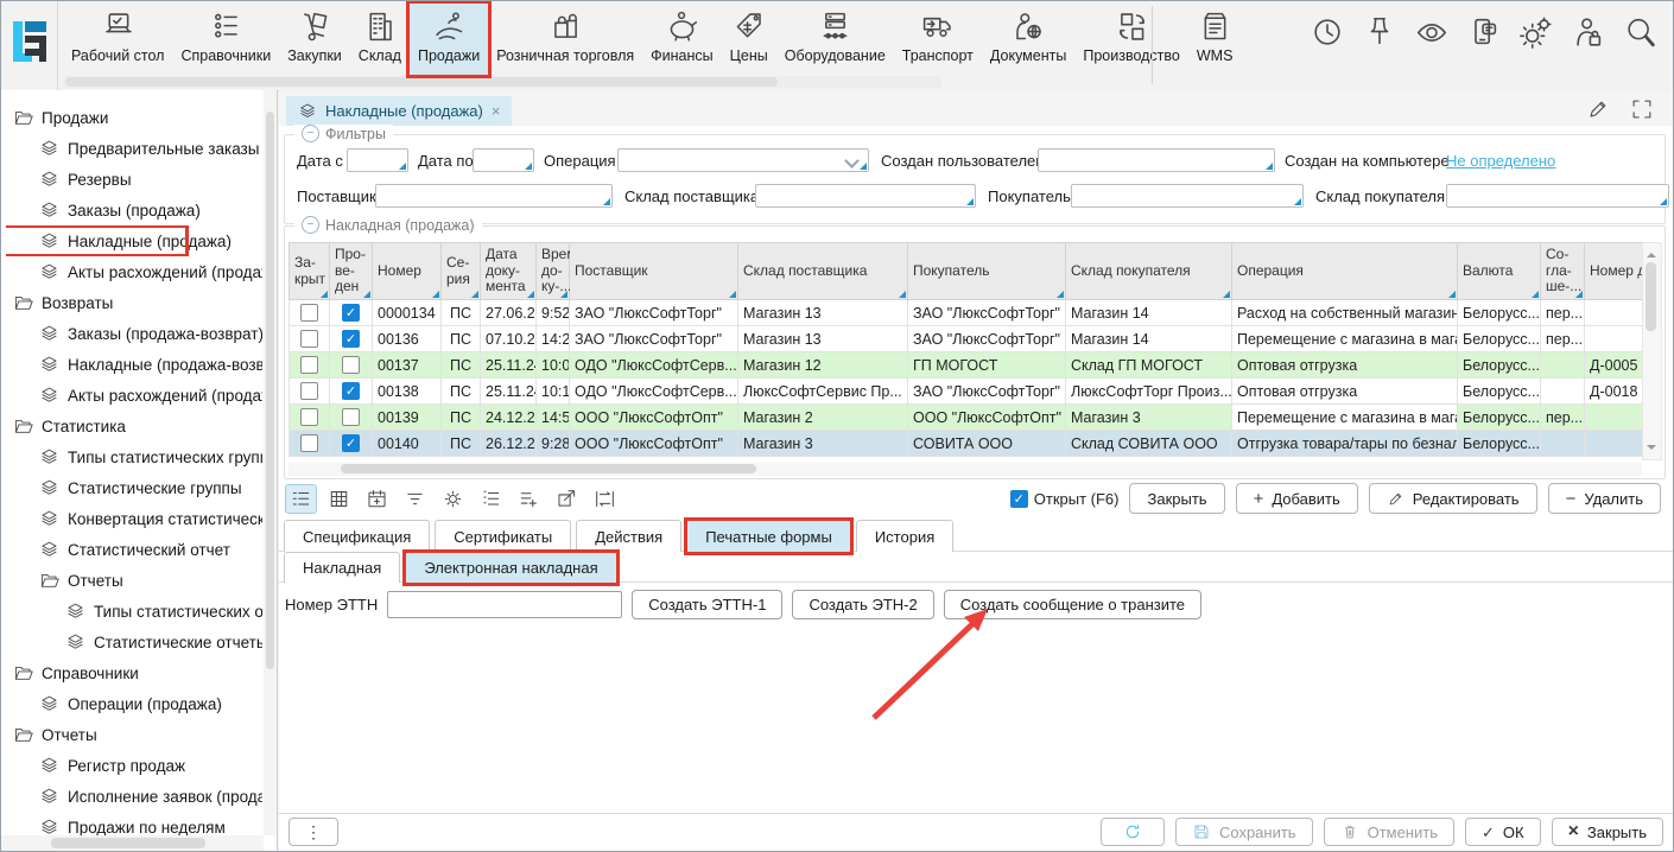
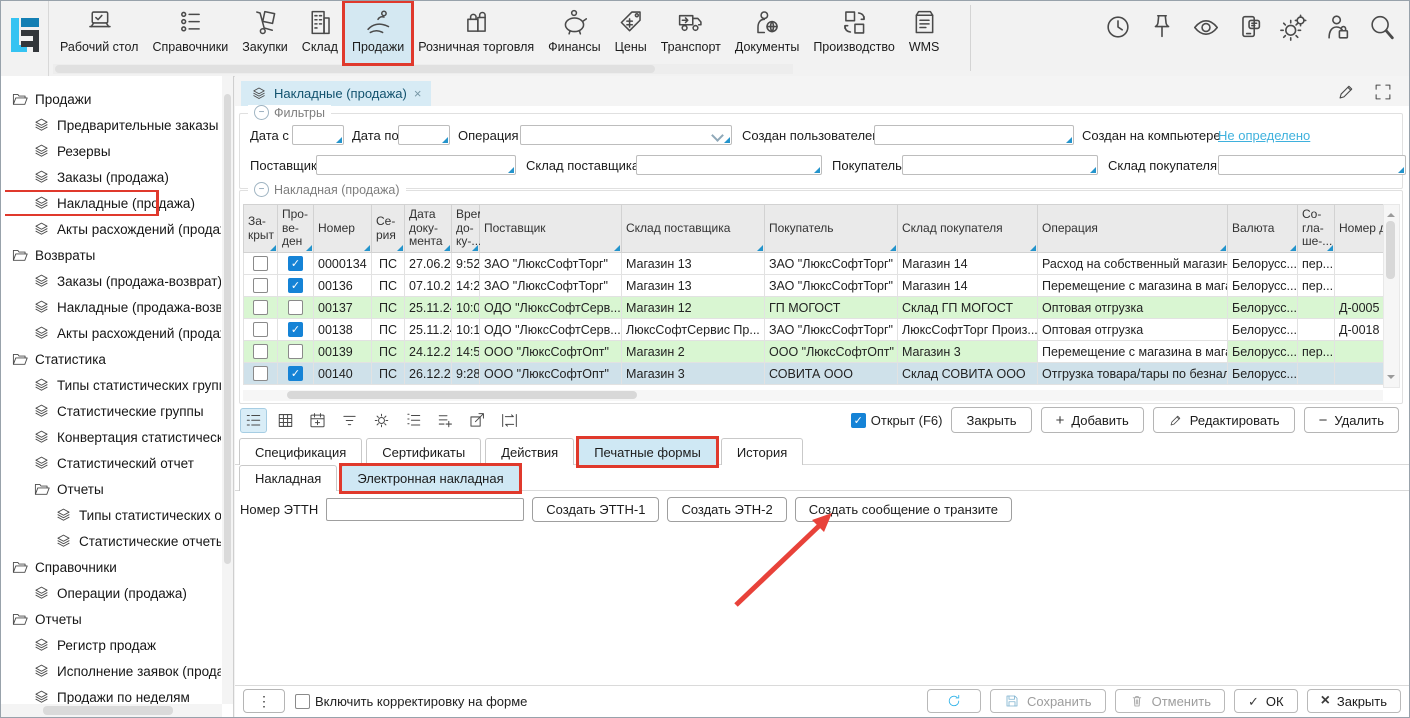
  Рабочий стол
  Справочники
  Закупки
  Склад
  Продажи
  Розничная торговля
  Финансы
  Цены
- Оборудование
  Транспорт
  Документы
  Производство
  WMS
  Продажи
  Предварительные заказы
  Резервы
  Заказы (продажа)
  Накладные (продажа)
  Акты расхождений (прода
  Возвраты
  Заказы (продажа-возврат)
  Накладные (продажа-возв
  Статистика
  Типы статистических груп
  Статистические группы
  Конвертация статистическ
  Статистический отчет
  Отчеты
  Типы статистических о
  Статистические отчеты
  Справочники
  Операции (продажа)
  Отчеты
  Регистр продаж
  Исполнение заявок (прода
  Продажи по неделям
  Накладные (продажа)
  Фильтры
  Дата с
  Дата по
  Операция
  Создан пользователе
  Создан на компьютере
  Не определено
  Поставщик
  Склад поставщик
  Покупатель
  Склад покупателя
  Накладная (продажа)
  За- крыт	Про- ве- ден	Номер	Се- рия	Дата доку- мента	Вре до- ку-..	Поставщик	Склад поставщика	Покупатель	Склад покупателя	Операция	Валюта	Со- гла- ше-...	Номер
  		0000134	ПС	27.06.2	9:52	ЗАО "ЛюксСофтТорг"	Магазин 13	ЗАО "ЛюксСофтТорг"	Магазин 14	Расход на собственный магазин	Белорусс...	пер...
  		00136	ПС	07.10.2	14:2	ЗАО "ЛюксСофтТорг"	Магазин 13	ЗАО "ЛюксСофтТорг"	Магазин 14	Перемещение с магазина в маг	Белорусс...	пер...
  		00137	ПС	25.11.2	10:0	ОДО "ЛюксСофтСерв...	Магазин 12	ГП МОГОСТ	Склад ГП МОГОСТ	Оптовая отгрузка	Белорусс...		Д-0005
  		00138	ПС	25.11.2	10:1	ОДО "ЛюксСофтСерв...	ЛюксСофтСервис Пр...	ЗАО "ЛюксСофтТорг"	ЛюксСофтТорг Произ...	Оптовая отгрузка	Белорусс...		Д-0018
  		00139	ПС	24.12.2	14:5	ООО "ЛюксСофтОпт"	Магазин 2	ООО "ЛюксСофтОпт"	Магазин 3	Перемещение с магазина в маг	Белорусс...	пер...
  		00140	ПС	26.12.2	9:28	ООО "ЛюксСофтОпт"	Магазин 3	СОВИТА ООО	Склад СОВИТА ООО	Отгрузка товара/тары по безнал	Белорусс...
  Открыт (F6)
  Закрыть
  Добавить
  Редактировать
  Удалить
  Спецификация
  Сертификаты
  Действия
  Печатные формы
  История
  Накладная
  Электронная накладная
  Номер ЭТТН
  Создать ЭТТН-1
  Создать ЭТН-2
  Создать сообщение о транзите
+ Включить корректировку на форме
  Сохранить
  Отменить
  ОК
  Закрыть
